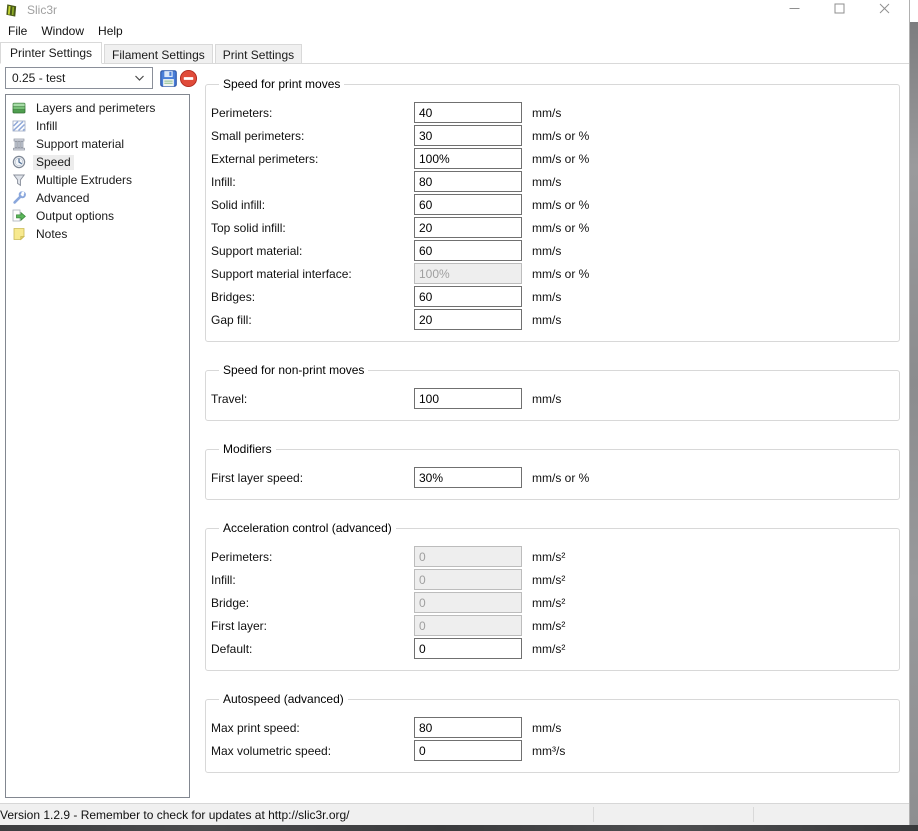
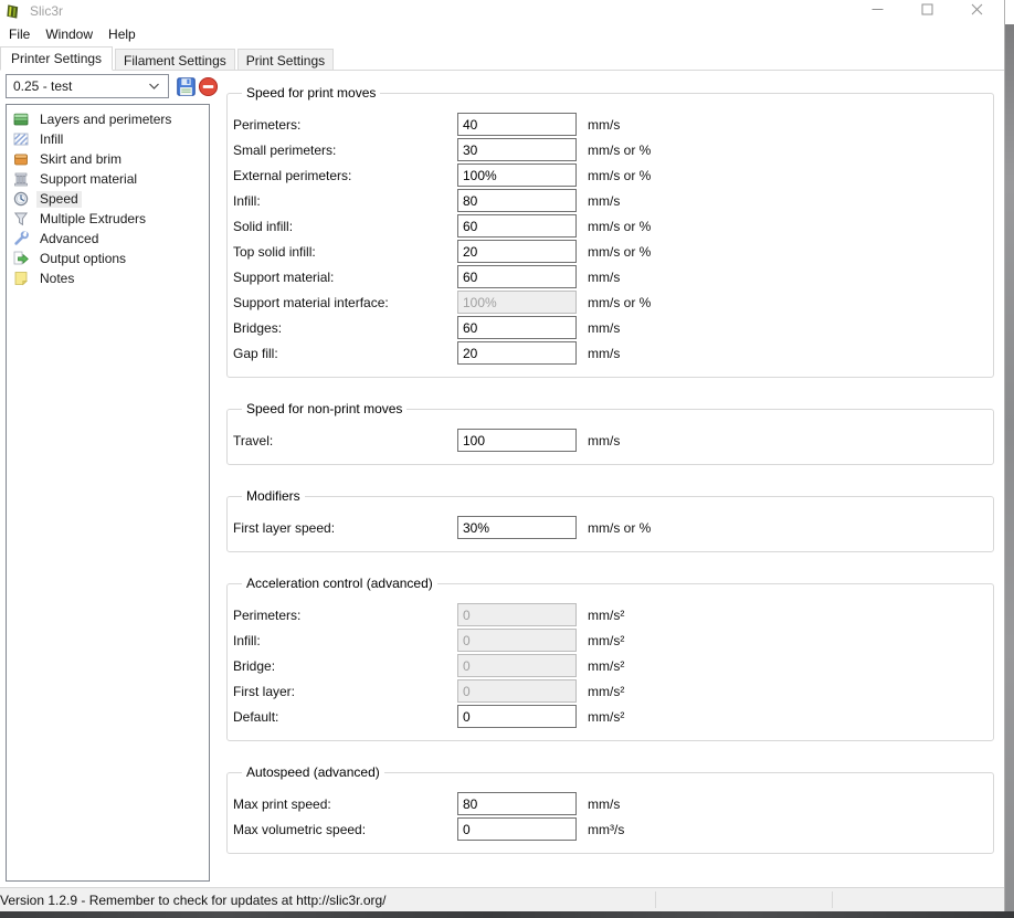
  Slic3r
  File
  Window
  Help
  Printer Settings
  Filament Settings
  Print Settings
  0.25 - test
  Layers and perimeters
  Infill
+ Skirt and brim
  Support material
  Speed
  Multiple Extruders
  Advanced
  Output options
  Notes
  Speed for print moves
  Perimeters:
  40
  mm/s
  Small perimeters:
  30
  mm/s or %
  External perimeters:
  100%
  mm/s or %
  Infill:
  80
  mm/s
  Solid infill:
  60
  mm/s or %
  Top solid infill:
  20
  mm/s or %
  Support material:
  60
  mm/s
  Support material interface:
  100%
  mm/s or %
  Bridges:
  60
  mm/s
  Gap fill:
  20
  mm/s
  Speed for non-print moves
  Travel:
  100
  mm/s
  Modifiers
  First layer speed:
  30%
  mm/s or %
  Acceleration control (advanced)
  Perimeters:
  0
  mm/s²
  Infill:
  0
  mm/s²
  Bridge:
  0
  mm/s²
  First layer:
  0
  mm/s²
  Default:
  0
  mm/s²
  Autospeed (advanced)
  Max print speed:
  80
  mm/s
  Max volumetric speed:
  0
  mm³/s
  Version 1.2.9 - Remember to check for updates at http://slic3r.org/
